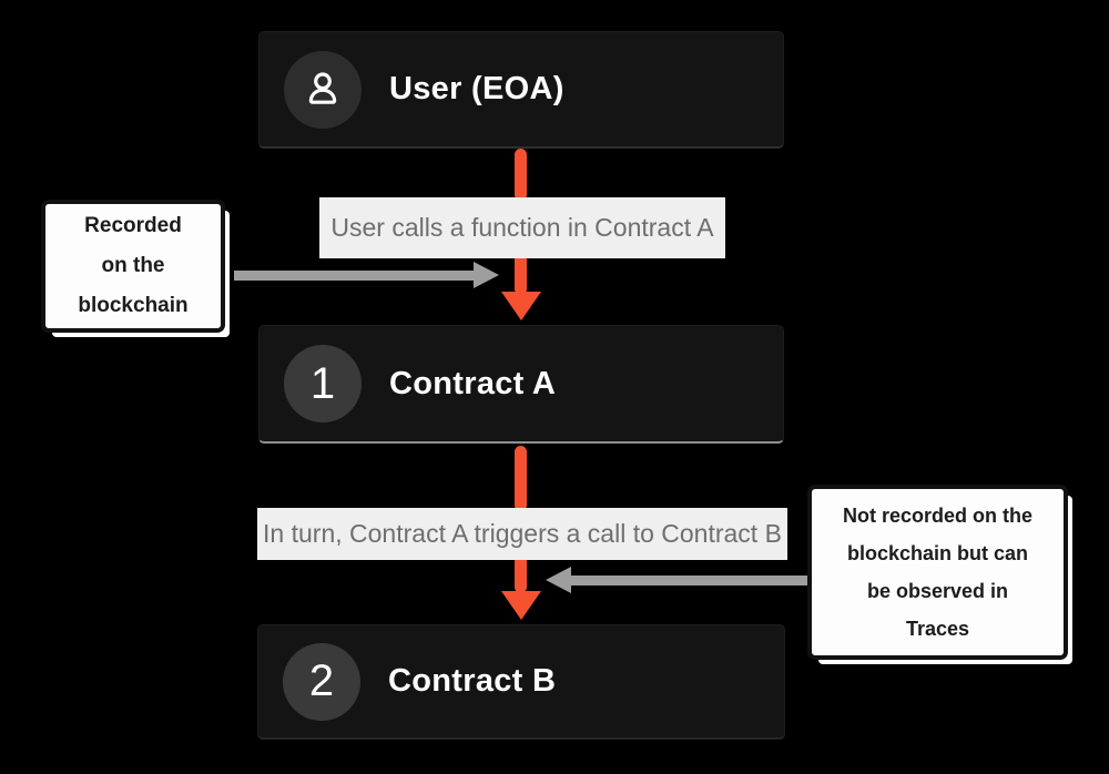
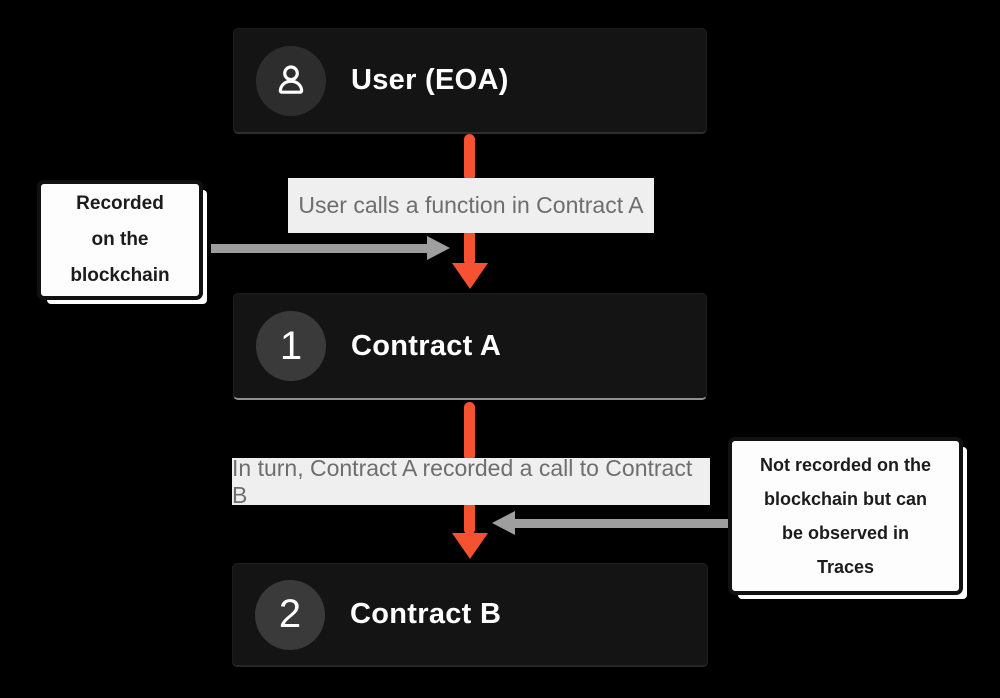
  User (EOA)
  User calls a function in Contract A
  Recorded
  on the
  blockchain
  1
  Contract A
- In turn, Contract A triggers a call to Contract B
+ In turn, Contract A recorded a call to Contract B
  Not recorded on the
  blockchain but can
  be observed in
  Traces
  2
  Contract B
